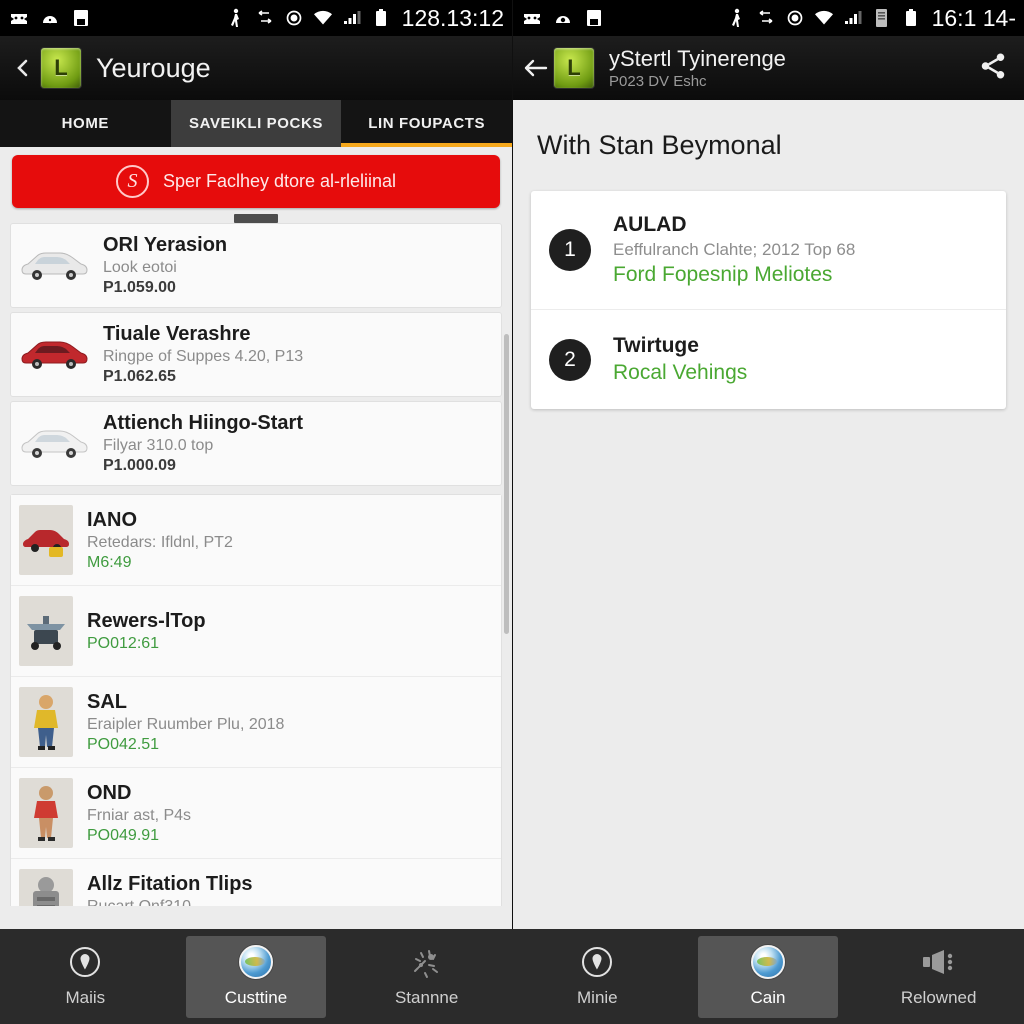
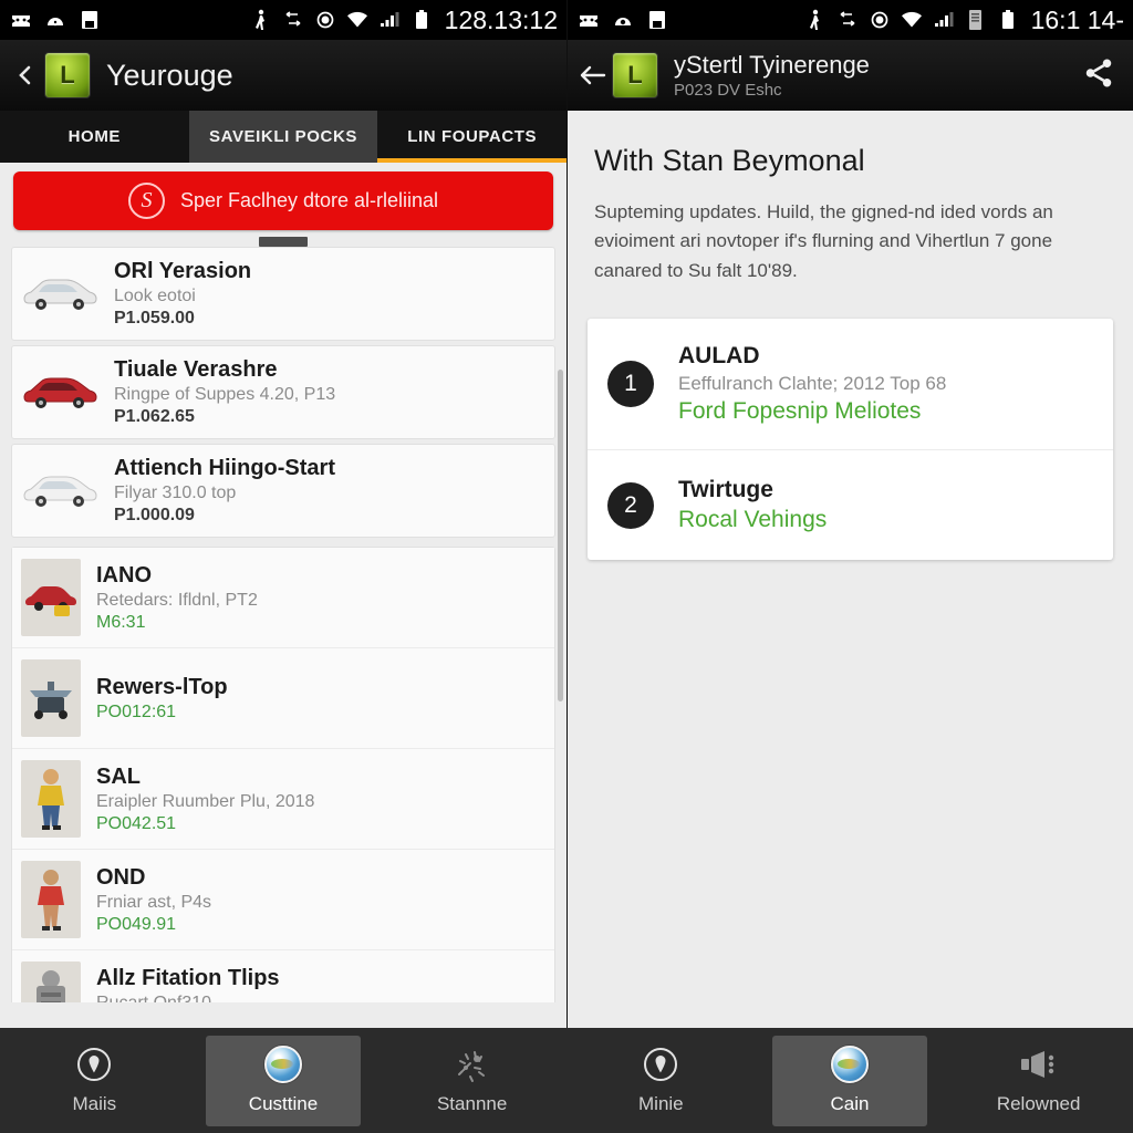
  128.13:12
  L
  Yeurouge
  HOME
  SAVEIKLI POCKS
  LIN FOUPACTS
  S
  Sper Faclhey dtore al-rleliinal
  ORl Yerasion
  Look eotoi
  P1.059.00
  Tiuale Verashre
  Ringpe of Suppes 4.20, P13
  P1.062.65
  Attiench Hiingo-Start
  Filyar 310.0 top
  P1.000.09
  IANO
  Retedars: Ifldnl, PT2
- M6:49
+ M6:31
  Rewers-lTop
  PO012:61
  SAL
  Eraipler Ruumber Plu, 2018
  PO042.51
  OND
  Frniar ast, P4s
  PO049.91
  Allz Fitation Tlips
  16:1 14-
  L
  yStertl Tyinerenge
  P023 DV Eshc
  With Stan Beymonal
+ Supteming updates. Huild, the gigned-nd ided vords an evioiment ari novtoper if's flurning and Vihertlun 7 gone canared to Su falt 10'89.
  1
  AULAD
  Eeffulranch Clahte; 2012 Top 68
  Ford Fopesnip Meliotes
  2
  Twirtuge
  Rocal Vehings
  Maiis
  Custtine
  Stannne
  Minie
  Cain
  Relowned
